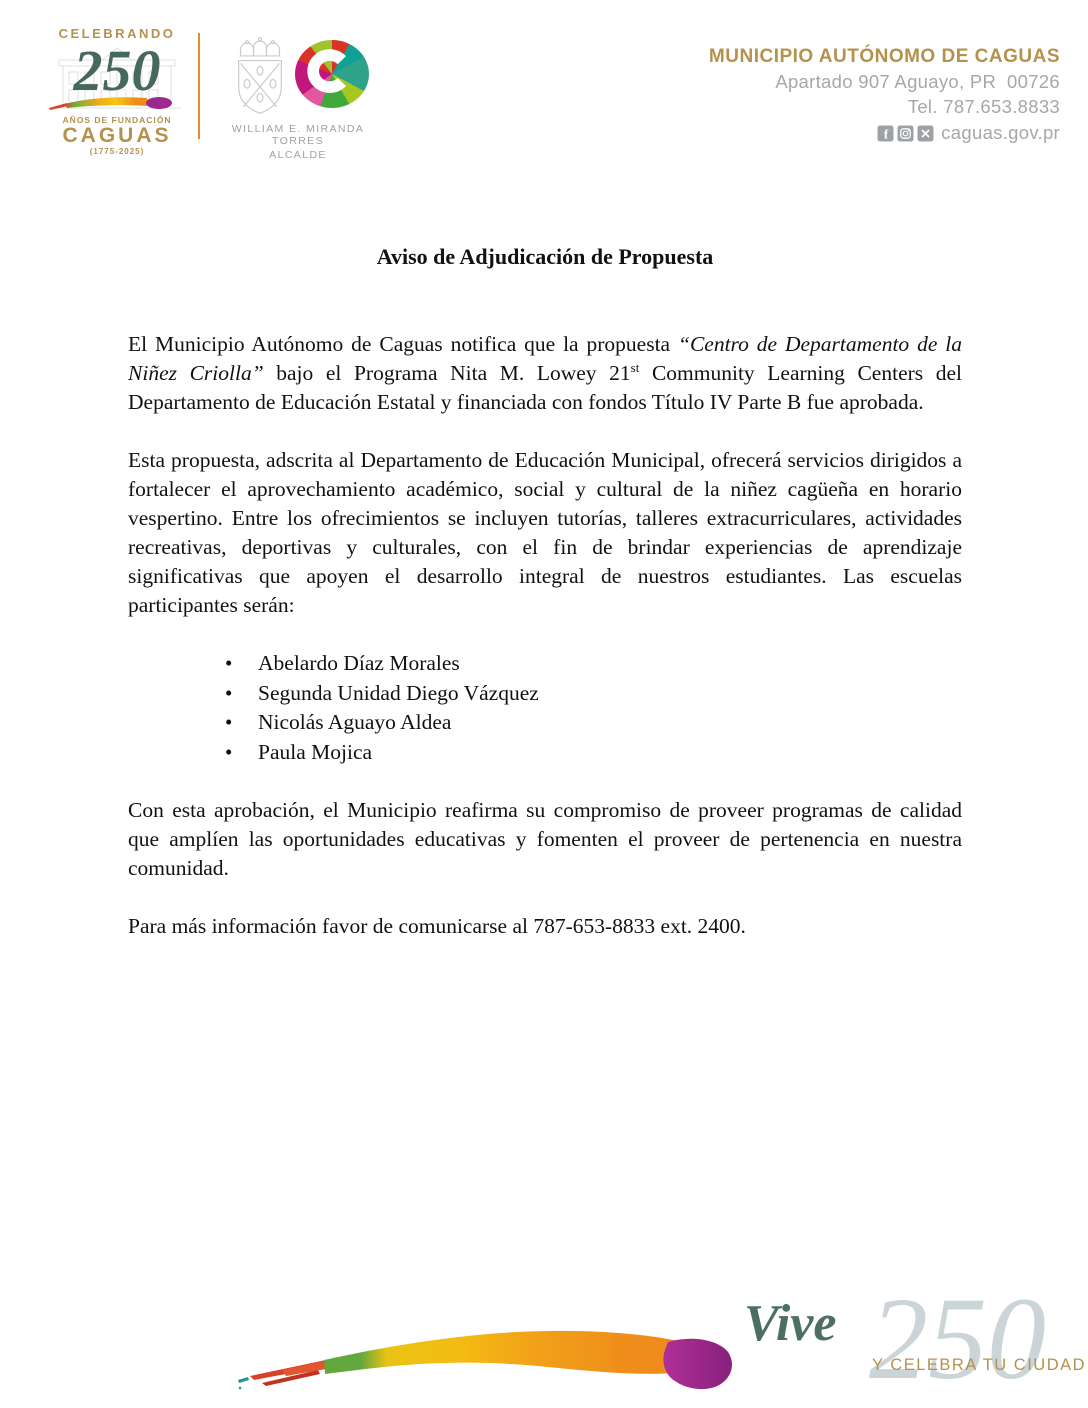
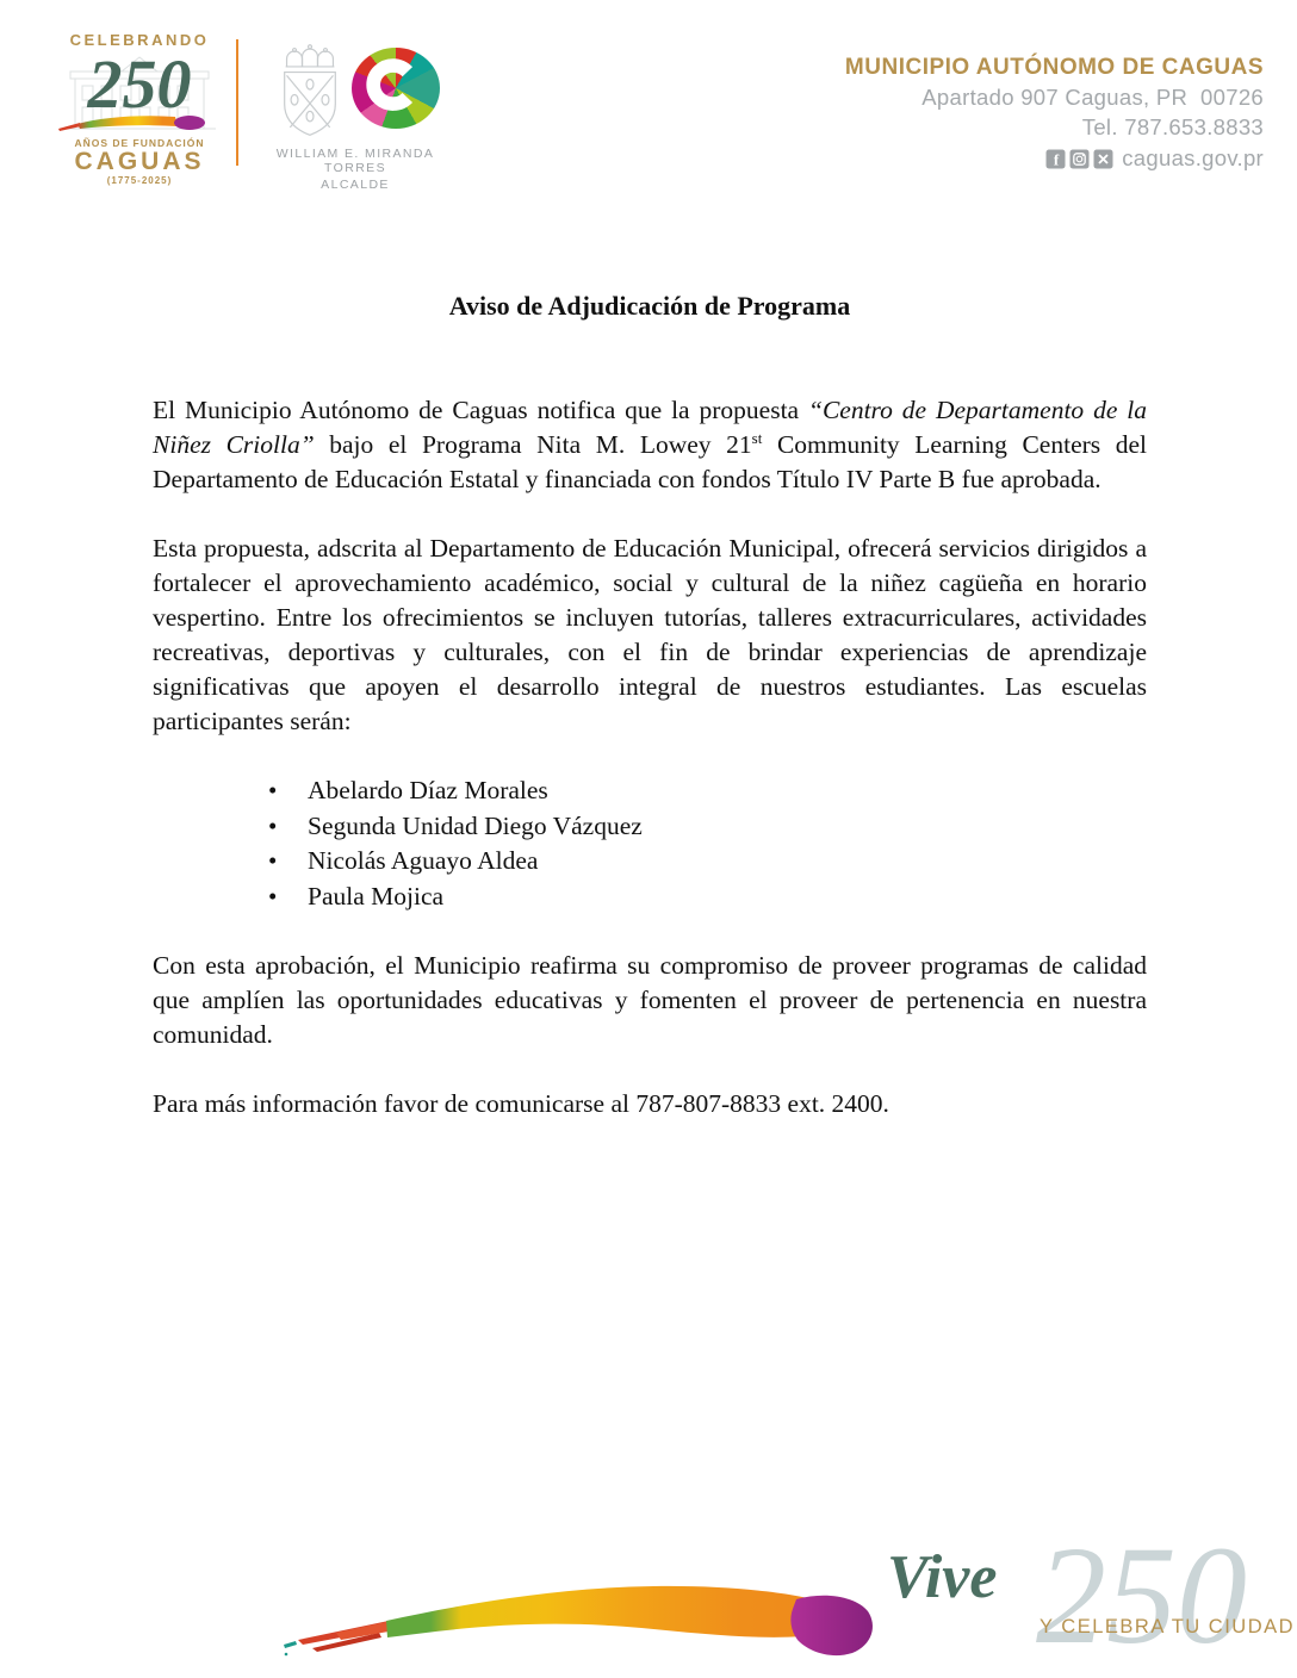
  CELEBRANDO
  250
  AÑOS DE FUNDACIÓN
  CAGUAS
  (1775-2025)
  WILLIAM E. MIRANDA TORRES
  ALCALDE
  MUNICIPIO AUTÓNOMO DE CAGUAS
- Apartado 907 Aguayo, PR 00726
+ Apartado 907 Caguas, PR 00726
  Tel. 787.653.8833
  f
  caguas.gov.pr
- Aviso de Adjudicación de Propuesta
+ Aviso de Adjudicación de Programa
  El Municipio Autónomo de Caguas notifica que la propuesta “Centro de Departamento de la Niñez Criolla” bajo el Programa Nita M. Lowey 21st Community Learning Centers del Departamento de Educación Estatal y financiada con fondos Título IV Parte B fue aprobada.
  Esta propuesta, adscrita al Departamento de Educación Municipal, ofrecerá servicios dirigidos a fortalecer el aprovechamiento académico, social y cultural de la niñez cagüeña en horario vespertino. Entre los ofrecimientos se incluyen tutorías, talleres extracurriculares, actividades recreativas, deportivas y culturales, con el fin de brindar experiencias de aprendizaje significativas que apoyen el desarrollo integral de nuestros estudiantes. Las escuelas participantes serán:
  Abelardo Díaz Morales
  Segunda Unidad Diego Vázquez
  Nicolás Aguayo Aldea
  Paula Mojica
  Con esta aprobación, el Municipio reafirma su compromiso de proveer programas de calidad que amplíen las oportunidades educativas y fomenten el proveer de pertenencia en nuestra comunidad.
- Para más información favor de comunicarse al 787-653-8833 ext. 2400.
+ Para más información favor de comunicarse al 787-807-8833 ext. 2400.
  250
  Vive
  Y CELEBRA TU CIUDAD
